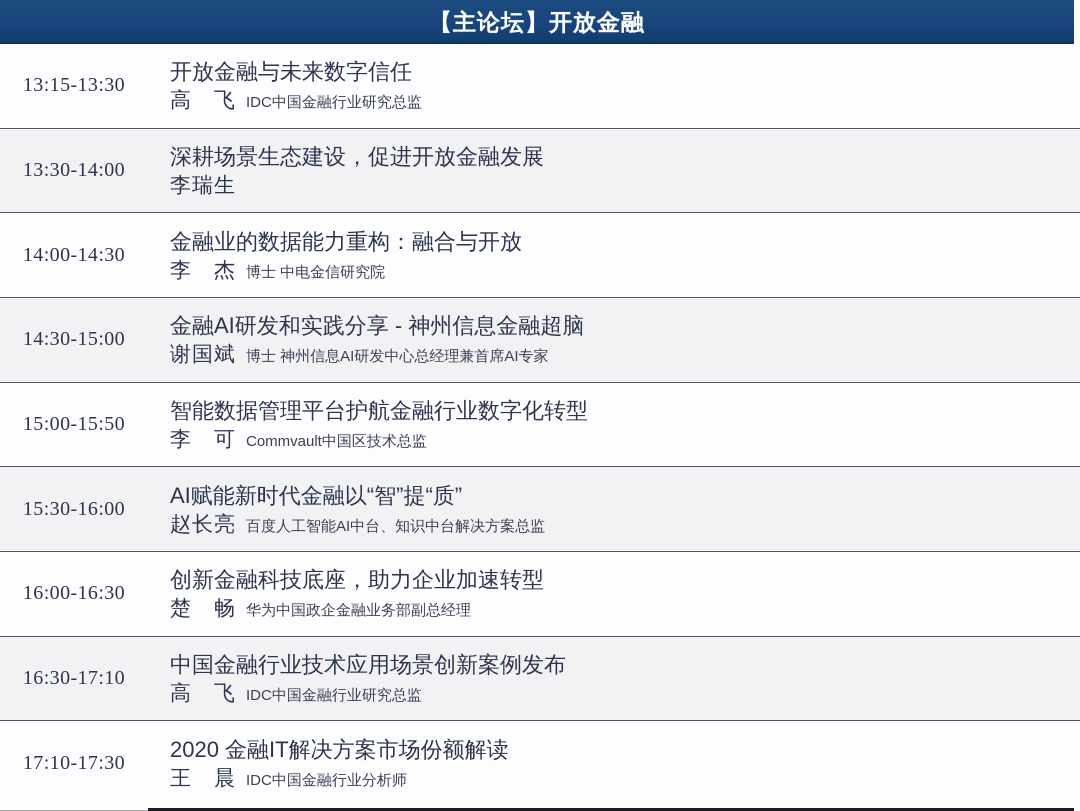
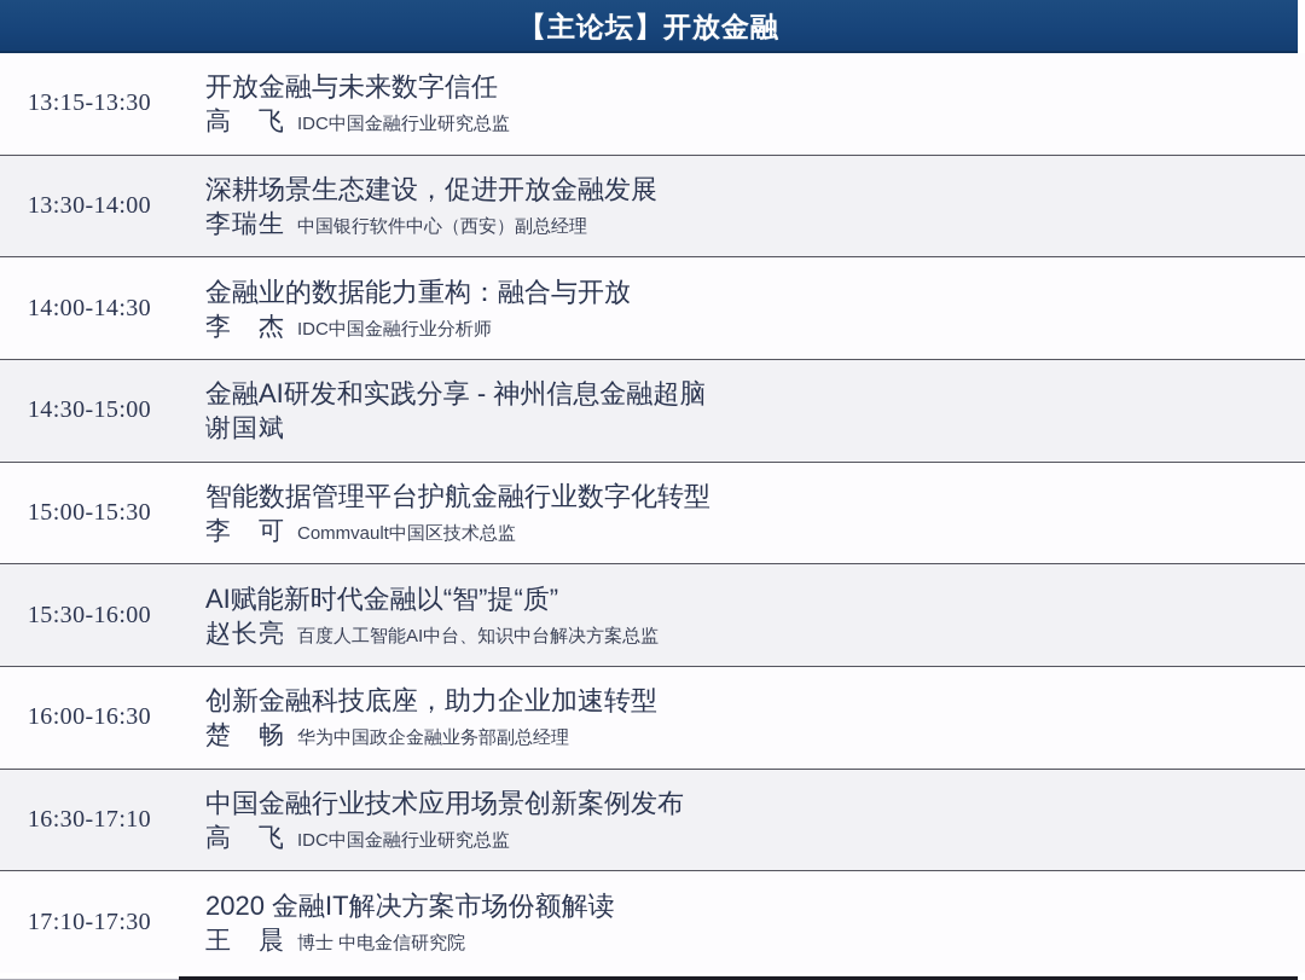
  【主论坛】开放金融
  13:15-13:30
  开放金融与未来数字信任
  高 飞
  IDC中国金融行业研究总监
  13:30-14:00
  深耕场景生态建设，促进开放金融发展
  李瑞生
+ 中国银行软件中心（西安）副总经理
  14:00-14:30
  金融业的数据能力重构：融合与开放
  李 杰
- 博士 中电金信研究院
+ IDC中国金融行业分析师
  14:30-15:00
  金融AI研发和实践分享 - 神州信息金融超脑
  谢国斌
- 博士 神州信息AI研发中心总经理兼首席AI专家
- 15:00-15:50
+ 15:00-15:30
  智能数据管理平台护航金融行业数字化转型
  李 可
  Commvault中国区技术总监
  15:30-16:00
  AI赋能新时代金融以“智”提“质”
  赵长亮
  百度人工智能AI中台、知识中台解决方案总监
  16:00-16:30
  创新金融科技底座，助力企业加速转型
  楚 畅
  华为中国政企金融业务部副总经理
  16:30-17:10
  中国金融行业技术应用场景创新案例发布
  高 飞
  IDC中国金融行业研究总监
  17:10-17:30
  2020 金融IT解决方案市场份额解读
  王 晨
- IDC中国金融行业分析师
+ 博士 中电金信研究院
